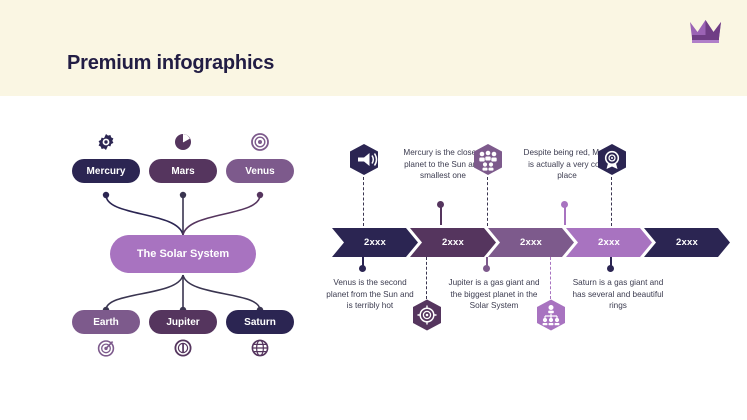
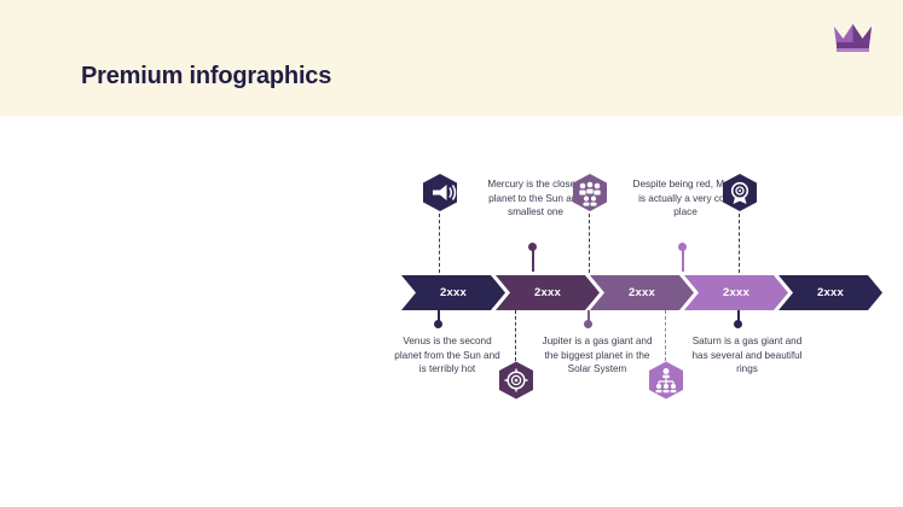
  Premium infographics
- Mercury
- Mars
- Venus
- The Solar System
- Earth
- Jupiter
- Saturn
  Mercury is the close planet to the Sun a smallest one
  Despite being red, M is actually a very co place
  2xxx
  2xxx
  2xxx
  2xxx
  2xxx
  Venus is the second planet from the Sun and is terribly hot
  Jupiter is a gas giant and the biggest planet in the Solar System
  Saturn is a gas giant and has several and beautiful rings
